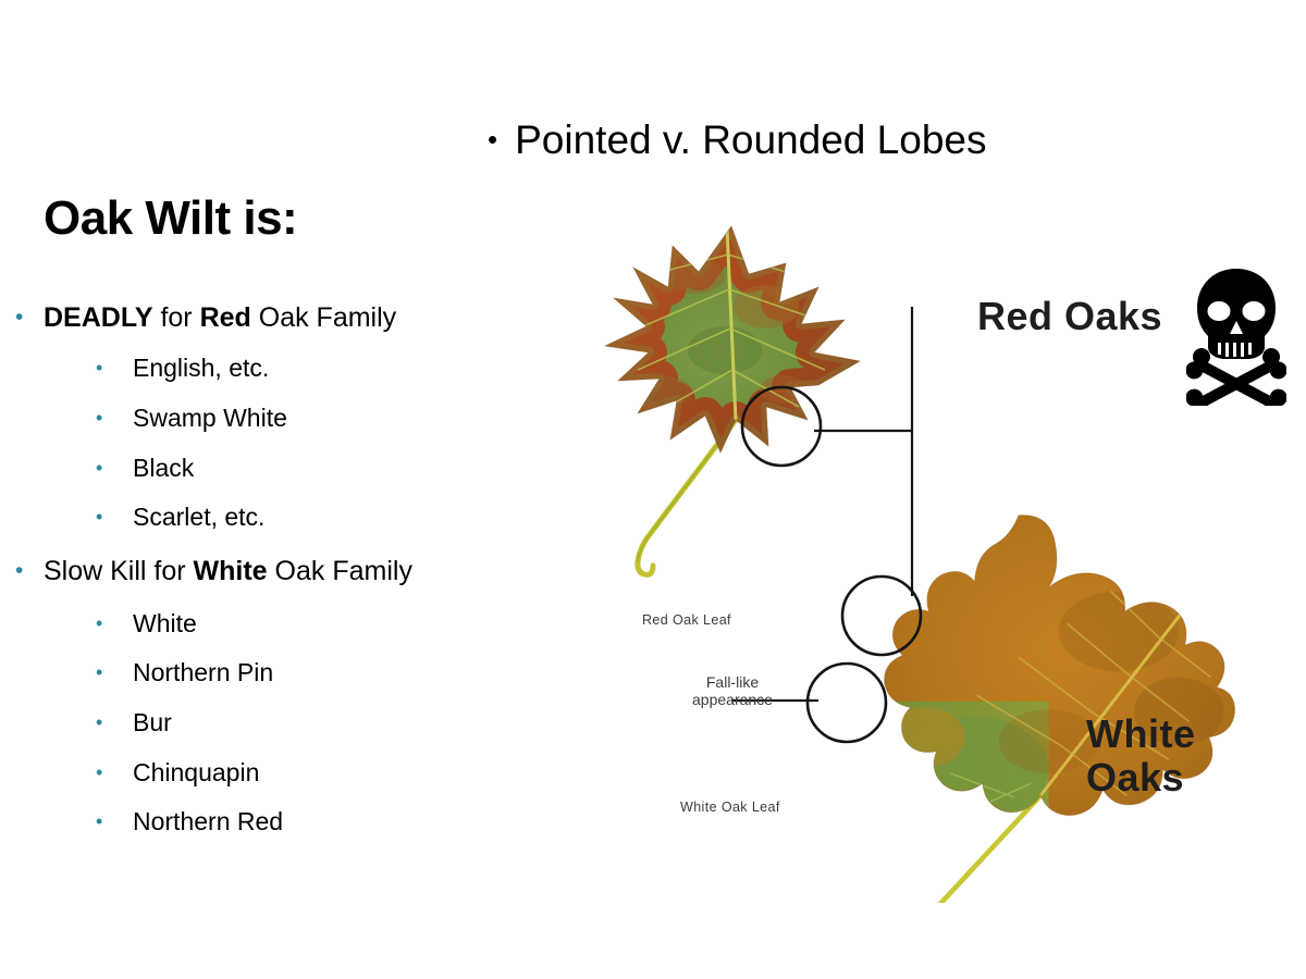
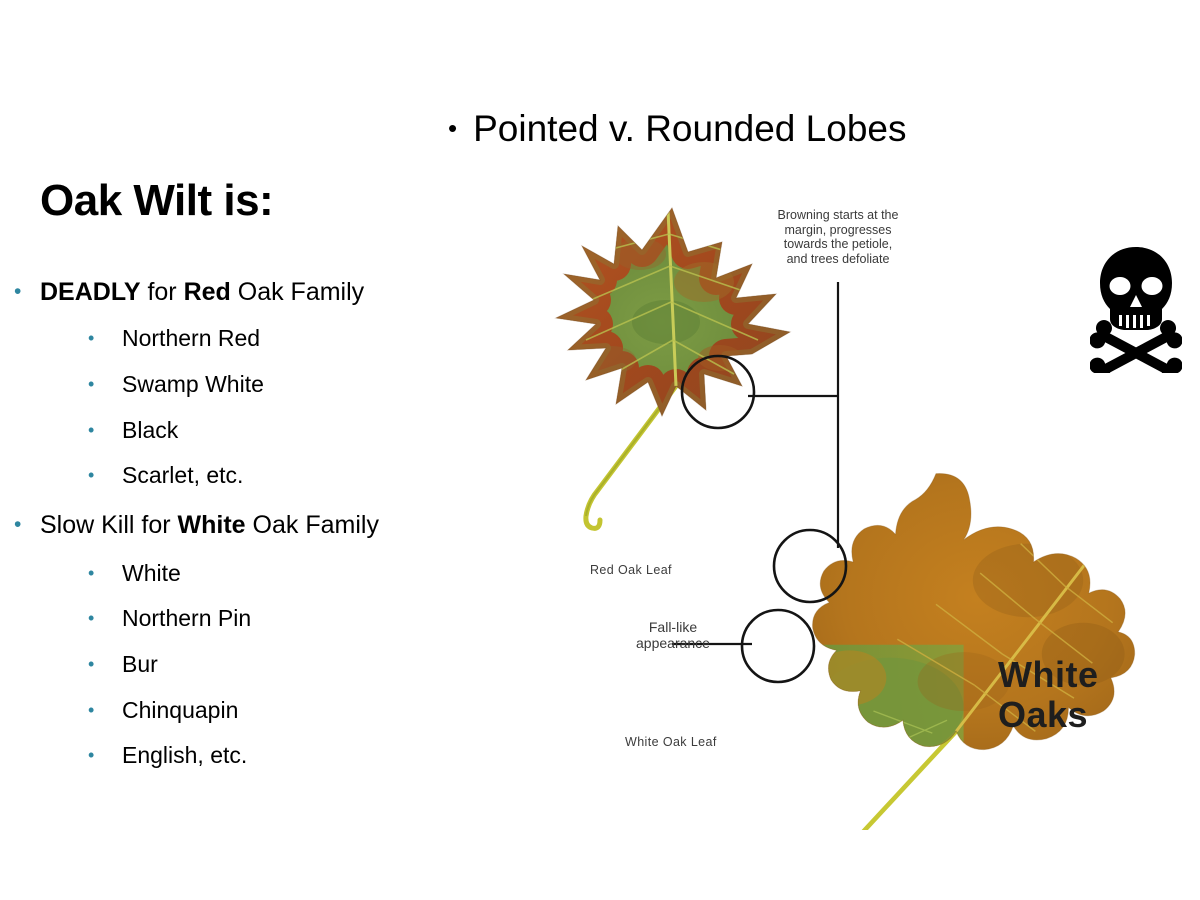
  Oak Wilt is:
  •
  Pointed v. Rounded Lobes
  •
  DEADLY for Red Oak Family
  •
- English, etc.
+ Northern Red
  •
  Swamp White
  •
  Black
  •
  Scarlet, etc.
  •
  Slow Kill for White Oak Family
  •
  White
  •
  Northern Pin
  •
  Bur
  •
  Chinquapin
  •
- Northern Red
+ English, etc.
+ Browning starts at the
+ margin, progresses
+ towards the petiole,
+ and trees defoliate
  Red Oak Leaf
  Fall-like
  appearance
  White Oak Leaf
- Red Oaks
  White
  Oaks
